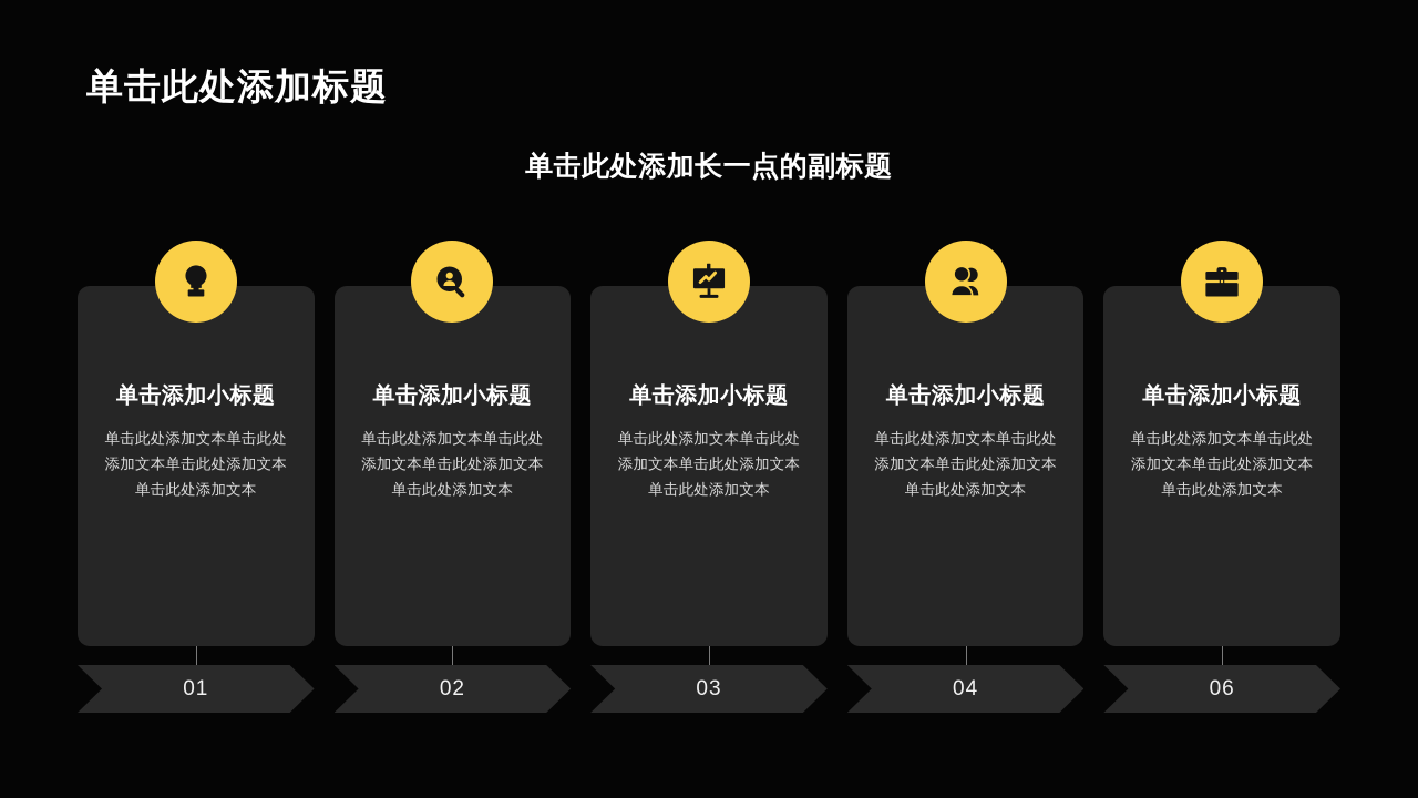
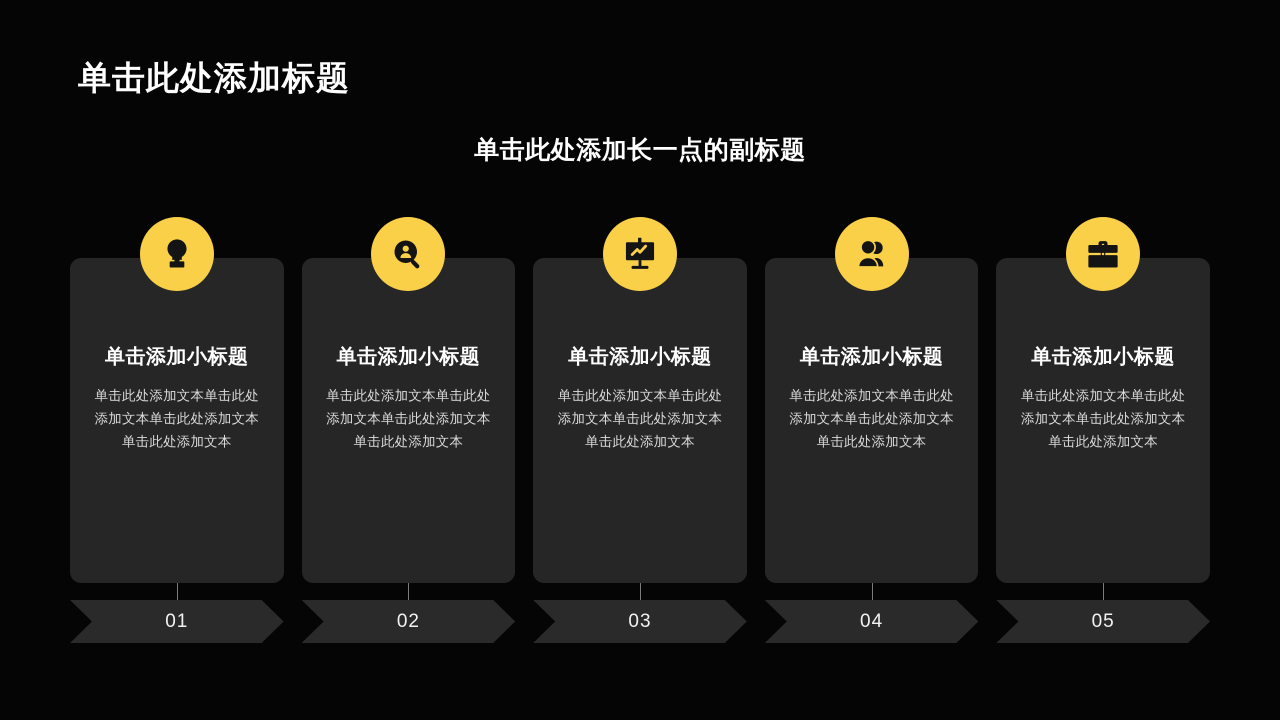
  单击此处添加标题
  单击此处添加长一点的副标题
  单击添加小标题
  单击此处添加文本单击此处添加文本单击此处添加文本单击此处添加文本
  单击添加小标题
  单击此处添加文本单击此处添加文本单击此处添加文本单击此处添加文本
  单击添加小标题
  单击此处添加文本单击此处添加文本单击此处添加文本单击此处添加文本
  单击添加小标题
  单击此处添加文本单击此处添加文本单击此处添加文本单击此处添加文本
  单击添加小标题
  单击此处添加文本单击此处添加文本单击此处添加文本单击此处添加文本
  01
  02
  03
  04
- 06
+ 05
